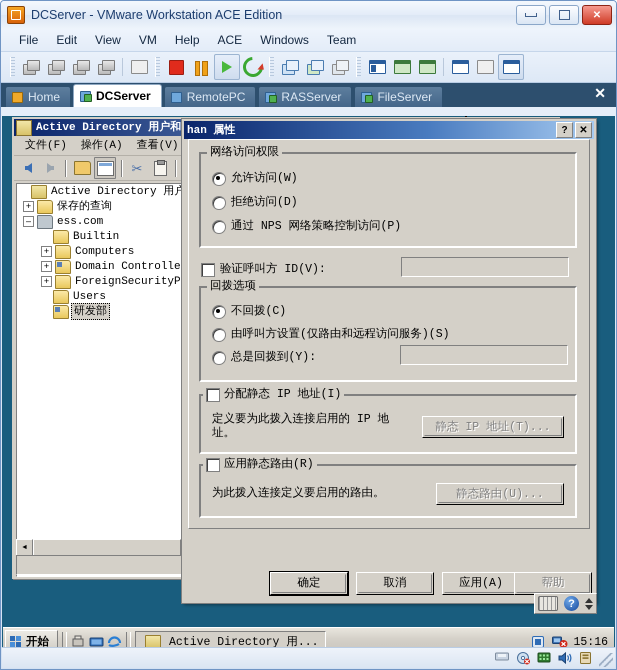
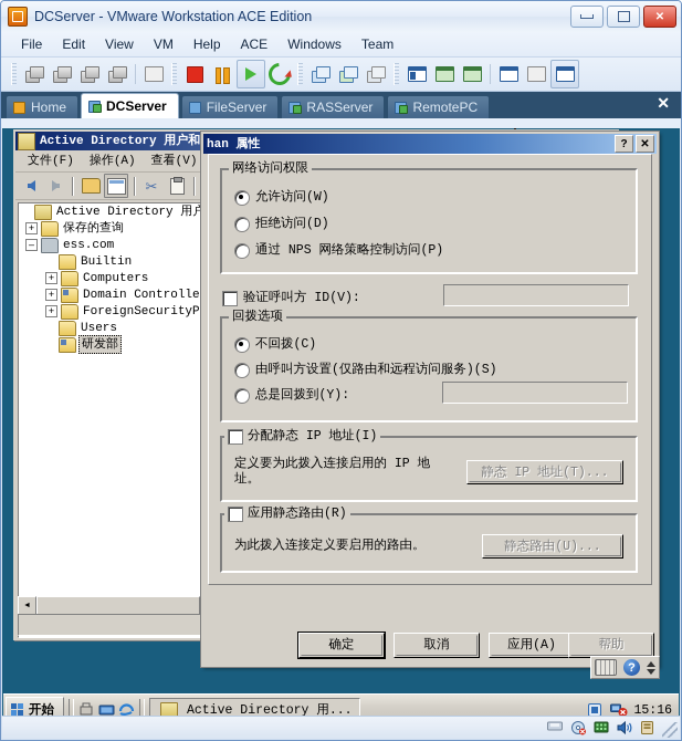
  DCServer - VMware Workstation ACE Edition
  ✕
  File
  Edit
  View
  VM
  Help
  ACE
  Windows
  Team
  Home
  DCServer
- RemotePC
+ FileServer
  RASServer
- FileServer
+ RemotePC
  ✕
  Active Directory 用户和
  文件(F)
  操作(A)
  查看(V)
  ✂
  Active Directory 用户
  +
  保存的查询
  –
  ess.com
  Builtin
  +
  Computers
  +
  Domain Controlle
  +
  ForeignSecurityP
  Users
  研发部
  han 属性
  ?
  ✕
  网络访问权限
  允许访问(W)
  拒绝访问(D)
  通过 NPS 网络策略控制访问(P)
  验证呼叫方 ID(V):
  回拨选项
  不回拨(C)
  由呼叫方设置(仅路由和远程访问服务)(S)
  总是回拨到(Y):
  分配静态 IP 地址(I)
  定义要为此拨入连接启用的 IP 地址。
  静态 IP 地址(T)...
  应用静态路由(R)
  为此拨入连接定义要启用的路由。
  静态路由(U)...
  确定
  取消
  应用(A)
  帮助
  ?
  开始
  Active Directory 用...
  15:16
